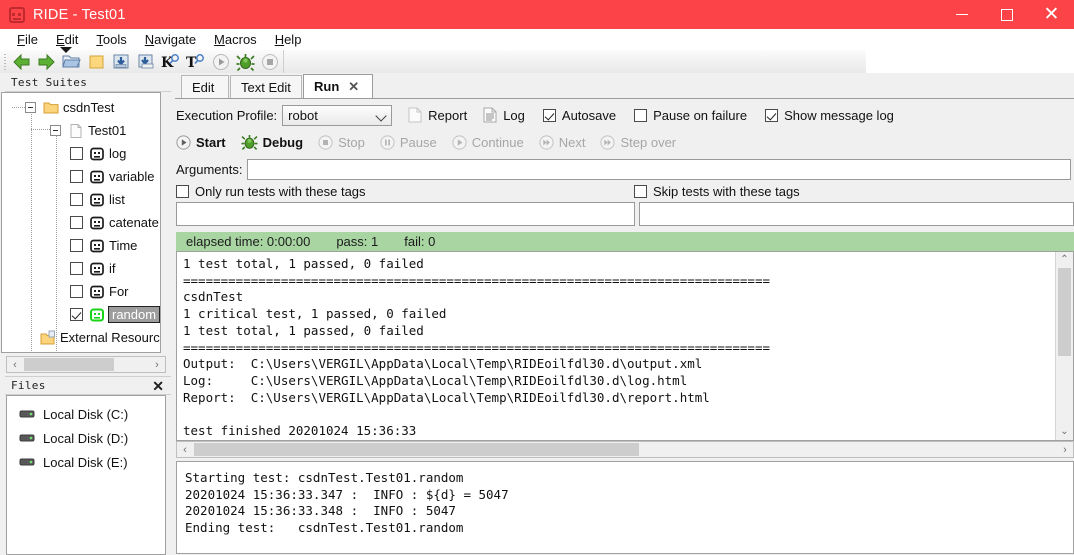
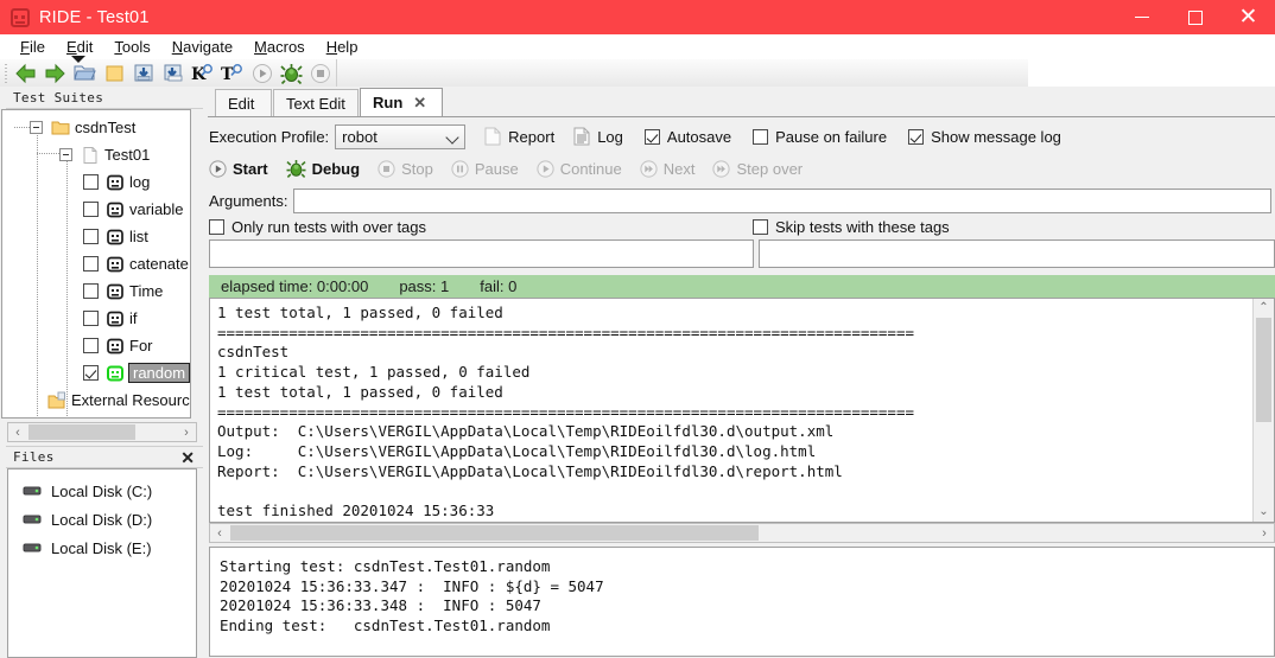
  RIDE - Test01
  ✕
  File
  Edit
  Tools
  Navigate
  Macros
  Help
  K
  T
  Test Suites
  csdnTest
  Test01
  log
  variable
  list
  catenate
  Time
  if
  For
  random
  External Resourc
  ‹
  ›
  Files
  ✕
  Local Disk (C:)
  Local Disk (D:)
  Local Disk (E:)
  Edit
  Text Edit
  Run
  ✕
  Execution Profile:
  robot
  Report
  Log
  Autosave
  Pause on failure
  Show message log
  Start
  Debug
  Stop
  Pause
  Continue
  Next
  Step over
  Arguments:
- Only run tests with these tags
+ Only run tests with over tags
  Skip tests with these tags
  elapsed time: 0:00:00
  pass: 1
  fail: 0
  1 test total, 1 passed, 0 failed
  ==============================================================================
  csdnTest
  1 critical test, 1 passed, 0 failed
  1 test total, 1 passed, 0 failed
  ==============================================================================
  Output: C:\Users\VERGIL\AppData\Local\Temp\RIDEoilfdl30.d\output.xml
  Log: C:\Users\VERGIL\AppData\Local\Temp\RIDEoilfdl30.d\log.html
  Report: C:\Users\VERGIL\AppData\Local\Temp\RIDEoilfdl30.d\report.html
  test finished 20201024 15:36:33
  ⌃
  ⌄
  ‹
  ›
  Starting test: csdnTest.Test01.random
  20201024 15:36:33.347 : INFO : ${d} = 5047
  20201024 15:36:33.348 : INFO : 5047
  Ending test: csdnTest.Test01.random
